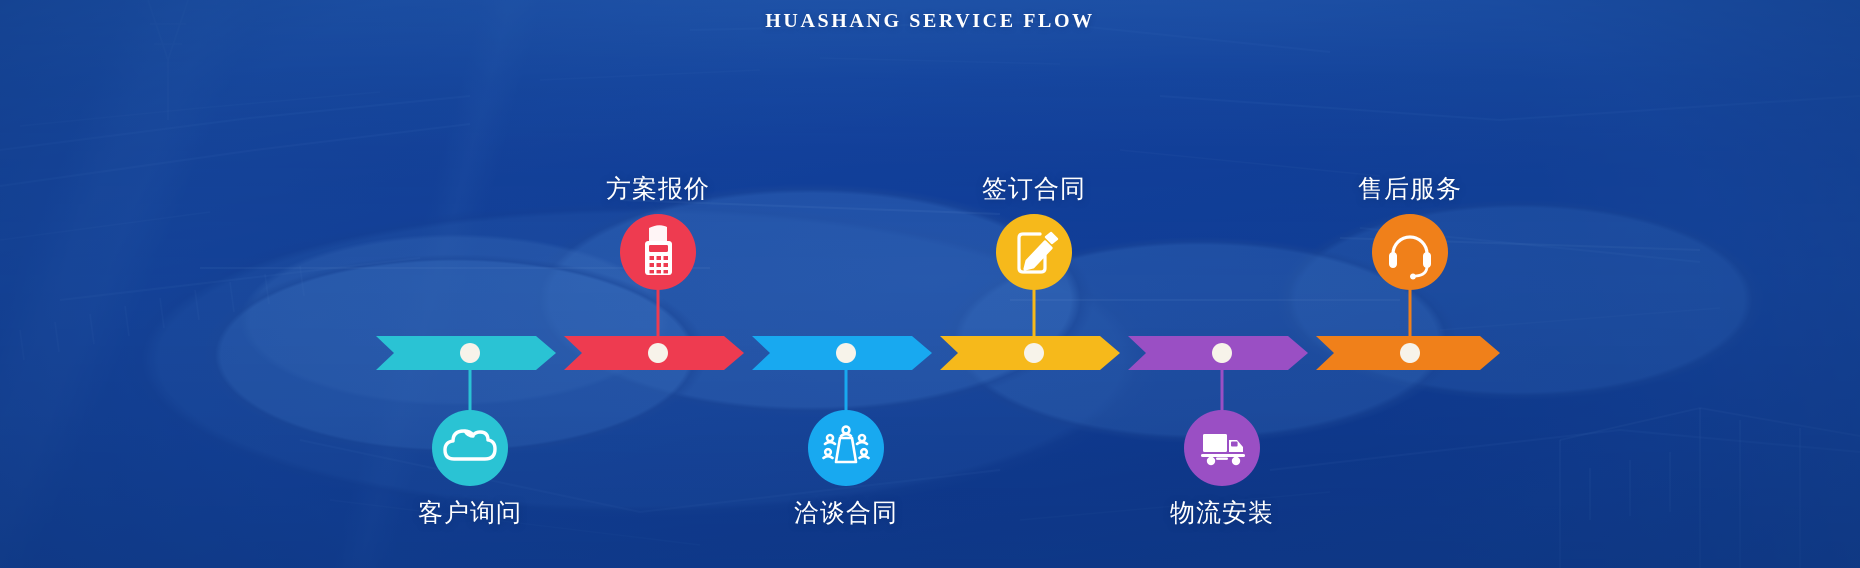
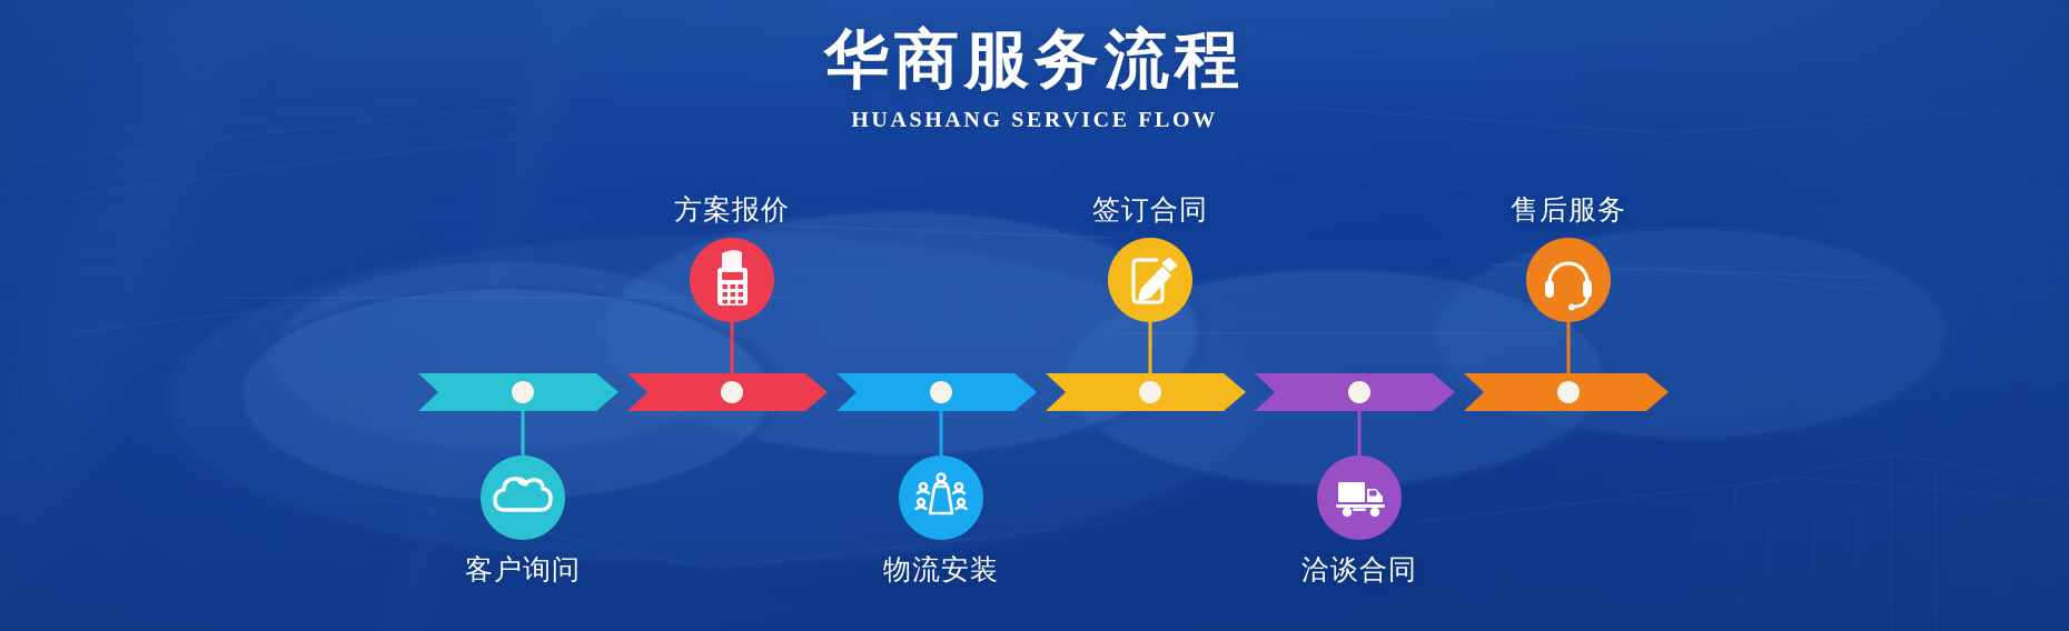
+ 华商服务流程
  HUASHANG SERVICE FLOW
  客户询问
  方案报价
- 洽谈合同
+ 物流安装
  签订合同
- 物流安装
+ 洽谈合同
  售后服务
